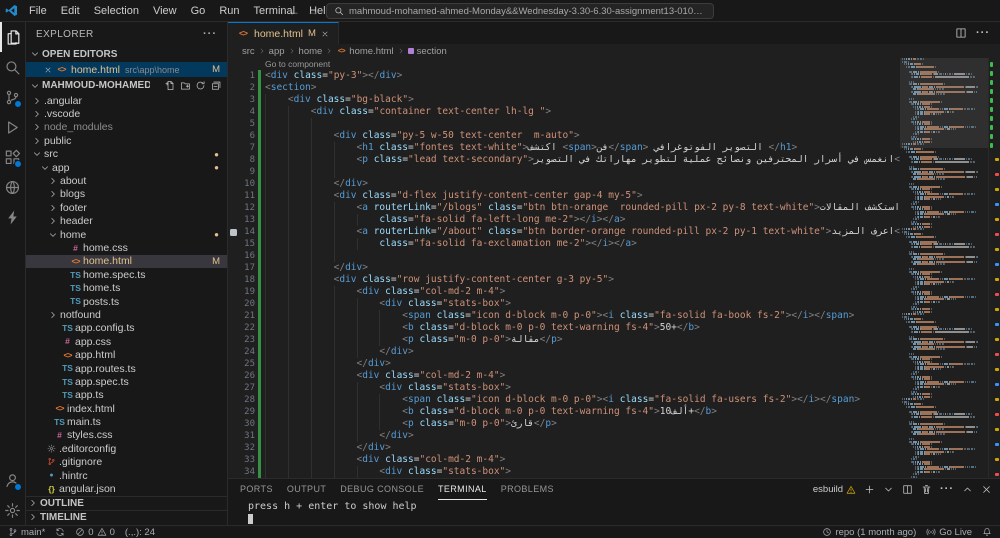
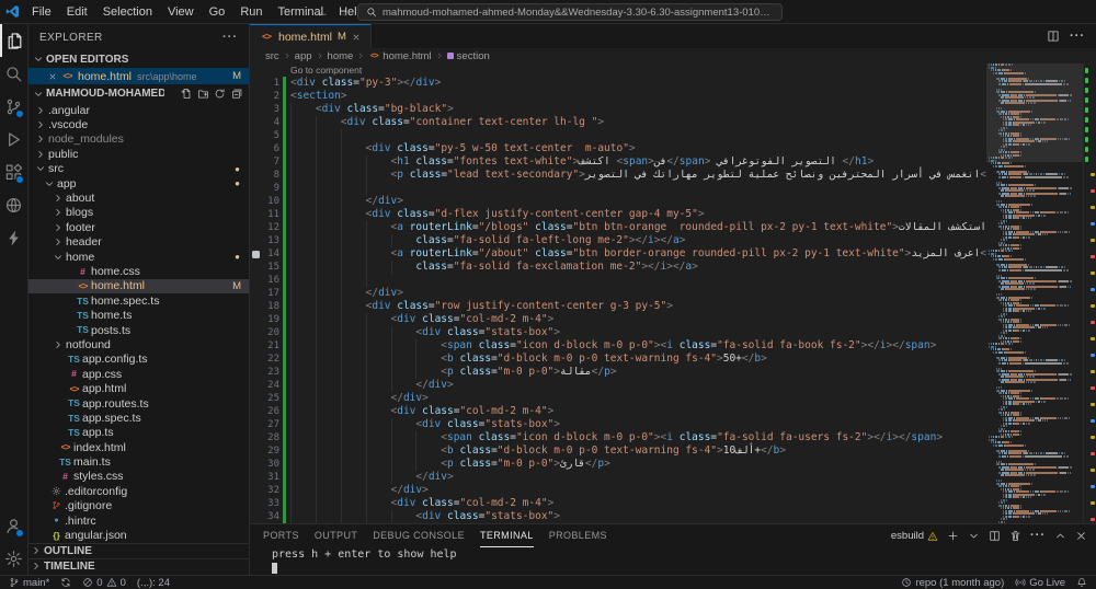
  File
  Edit
  Selection
  View
  Go
  Run
  Terminal
  Hel
  ←
  →
  mahmoud-mohamed-ahmed-Monday&&Wednesday-3.30-6.30-assignment13-01017
  EXPLORER
  ···
  OPEN EDITORS
  <>
  home.html
  src\app\home
  M
  .angular
  .vscode
  node_modules
  public
  src
  ●
  app
  ●
  about
  blogs
  footer
  header
  home
  ●
  #
  home.css
  <>
  home.html
  M
  TS
  home.spec.ts
  TS
  home.ts
  TS
  posts.ts
  notfound
  TS
  app.config.ts
  #
  app.css
  <>
  app.html
  TS
  app.routes.ts
  TS
  app.spec.ts
  TS
  app.ts
  <>
  index.html
  TS
  main.ts
  #
  styles.css
  .editorconfig
  .gitignore
  .hintrc
  {}
  angular.json
  OUTLINE
  TIMELINE
  <>
  home.html
  M
  ···
  src
  app
  home
  <>
  home.html
  section
  Go to component
  1
  <div class="py-3"></div>
  2
  <section>
  3
  <div class="bg-black">
  4
  <div class="container text-center lh-lg ">
  5
  6
  <div class="py-5 w-50 text-center m-auto">
  7
  <h1 class="fontes text-white"> اكتشف <span> فن </span> التصوير الفوتوغرافي </h1>
  8
  <p class="lead text-secondary"> انغمس في أسرار المحترفين ونصائح عملية لتطوير مهاراتك في التصوير <
  9
  10
  </div>
  11
  <div class="d-flex justify-content-center gap-4 my-5">
  12
- <a routerLink="/blogs" class="btn btn-orange rounded-pill px-2 py-8 text-white"> استكشف المقالات
+ <a routerLink="/blogs" class="btn btn-orange rounded-pill px-2 py-1 text-white"> استكشف المقالات
  13
  class="fa-solid fa-left-long me-2"></i></a>
  14
  <a routerLink="/about" class="btn border-orange rounded-pill px-2 py-1 text-white"> اعرف المزيد <
  15
  class="fa-solid fa-exclamation me-2"></i></a>
  16
  17
  </div>
  18
  <div class="row justify-content-center g-3 py-5">
  19
  <div class="col-md-2 m-4">
  20
  <div class="stats-box">
  21
  <span class="icon d-block m-0 p-0"><i class="fa-solid fa-book fs-2"></i></span>
  22
  <b class="d-block m-0 p-0 text-warning fs-4">50+</b>
  23
  <p class="m-0 p-0"> مقالة </p>
  24
  </div>
  25
  </div>
  26
  <div class="col-md-2 m-4">
  27
  <div class="stats-box">
  28
  <span class="icon d-block m-0 p-0"><i class="fa-solid fa-users fs-2"></i></span>
  29
  <b class="d-block m-0 p-0 text-warning fs-4">10ألف+</b>
  30
  <p class="m-0 p-0"> قارئ </p>
  31
  </div>
  32
  </div>
  33
  <div class="col-md-2 m-4">
  34
  <div class="stats-box">
  PORTS
  OUTPUT
  DEBUG CONSOLE
  TERMINAL
  PROBLEMS
  esbuild
  ···
  press h + enter to show help
  main*
  0
  0
  (.,.): 24
  repo (1 month ago)
  Go Live
